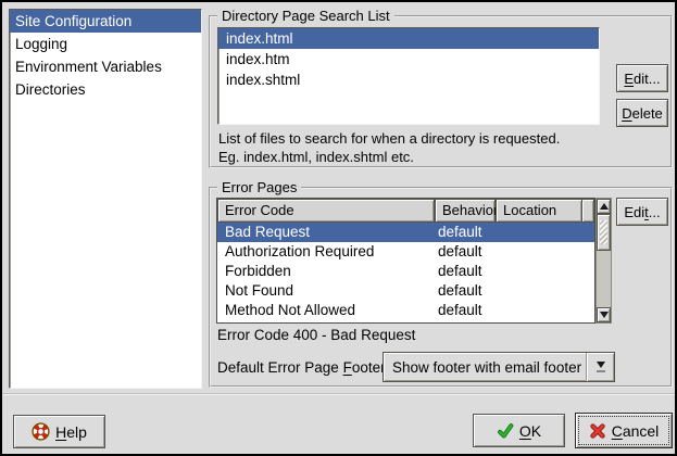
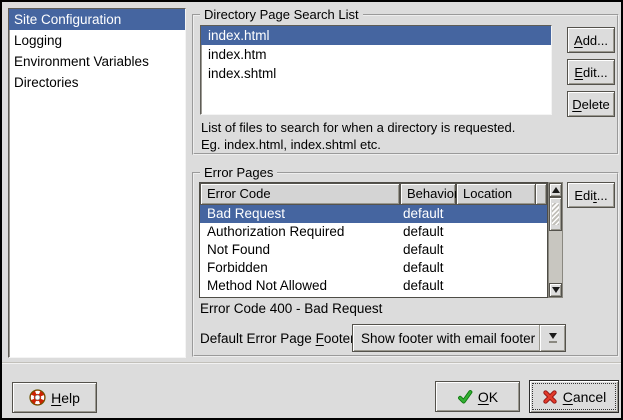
  Site Configuration
  Logging
  Environment Variables
  Directories
  Directory Page Search List
  index.html
  index.htm
  index.shtml
+ Add...
  Edit...
  Delete
  List of files to search for when a directory is requested.
  Eg. index.html, index.shtml etc.
  Error Pages
  Error Code
  Behavio
  Location
  Bad Request
  default
  Authorization Required
  default
- Forbidden
+ Not Found
  default
- Not Found
+ Forbidden
  default
  Method Not Allowed
  default
  Edit...
  Error Code 400 - Bad Request
  Default Error Page Foote
  Show footer with email footer
  Help
  OK
  Cancel
